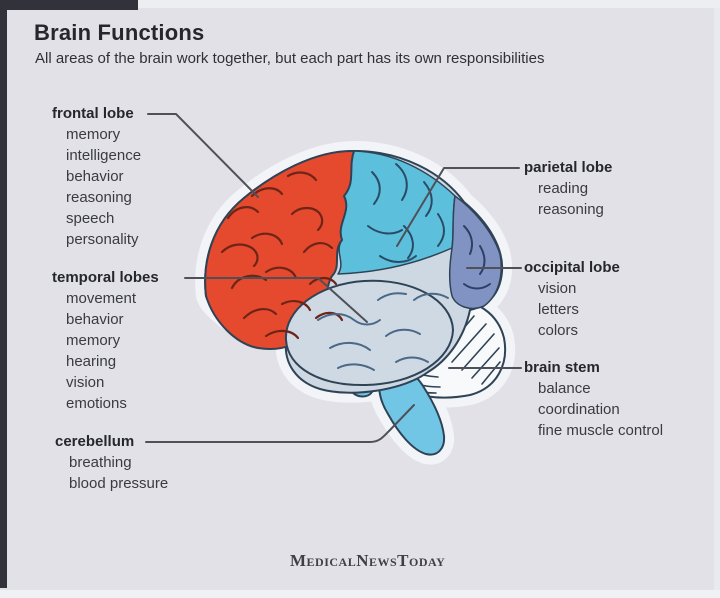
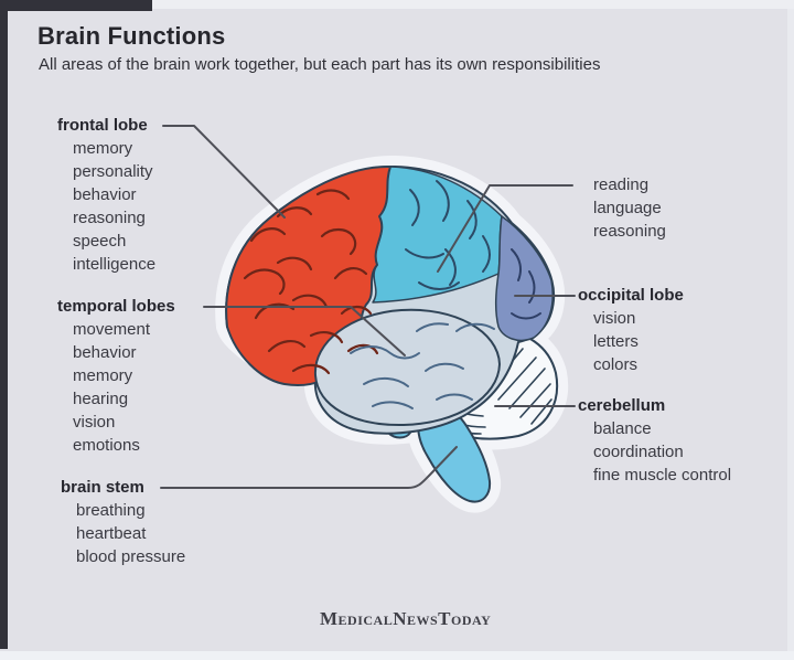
  Brain Functions
  All areas of the brain work together, but each part has its own responsibilities
  frontal lobe
  memory
- intelligence
+ personality
  behavior
  reasoning
  speech
- personality
+ intelligence
  temporal lobes
  movement
  behavior
  memory
  hearing
  vision
  emotions
- cerebellum
+ brain stem
  breathing
+ heartbeat
  blood pressure
- parietal lobe
  reading
+ language
  reasoning
  occipital lobe
  vision
  letters
  colors
- brain stem
+ cerebellum
  balance
  coordination
  fine muscle control
  MedicalNewsToday
